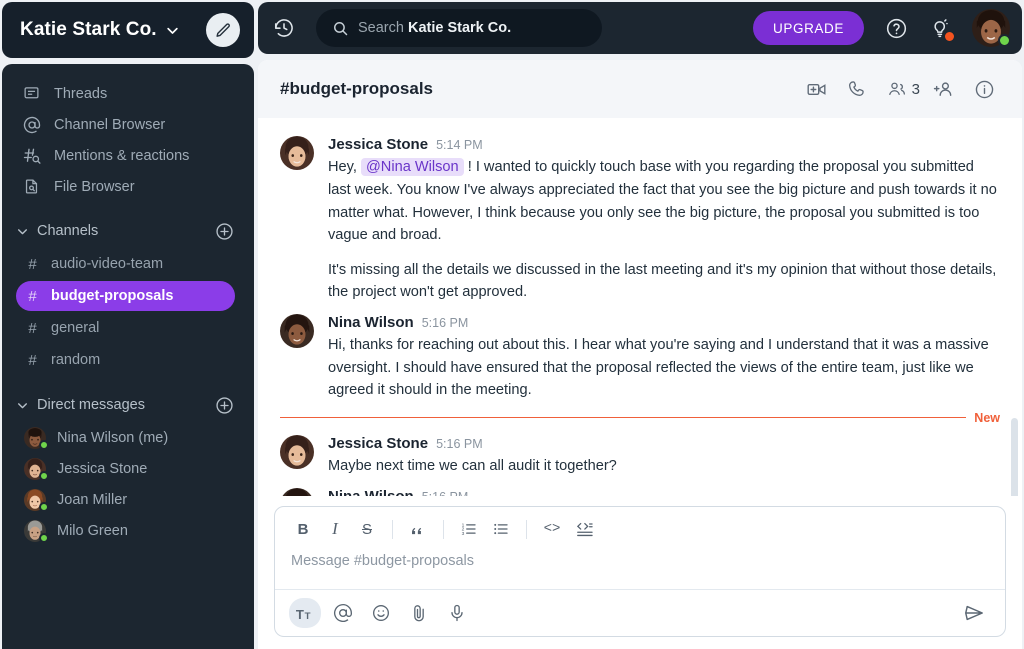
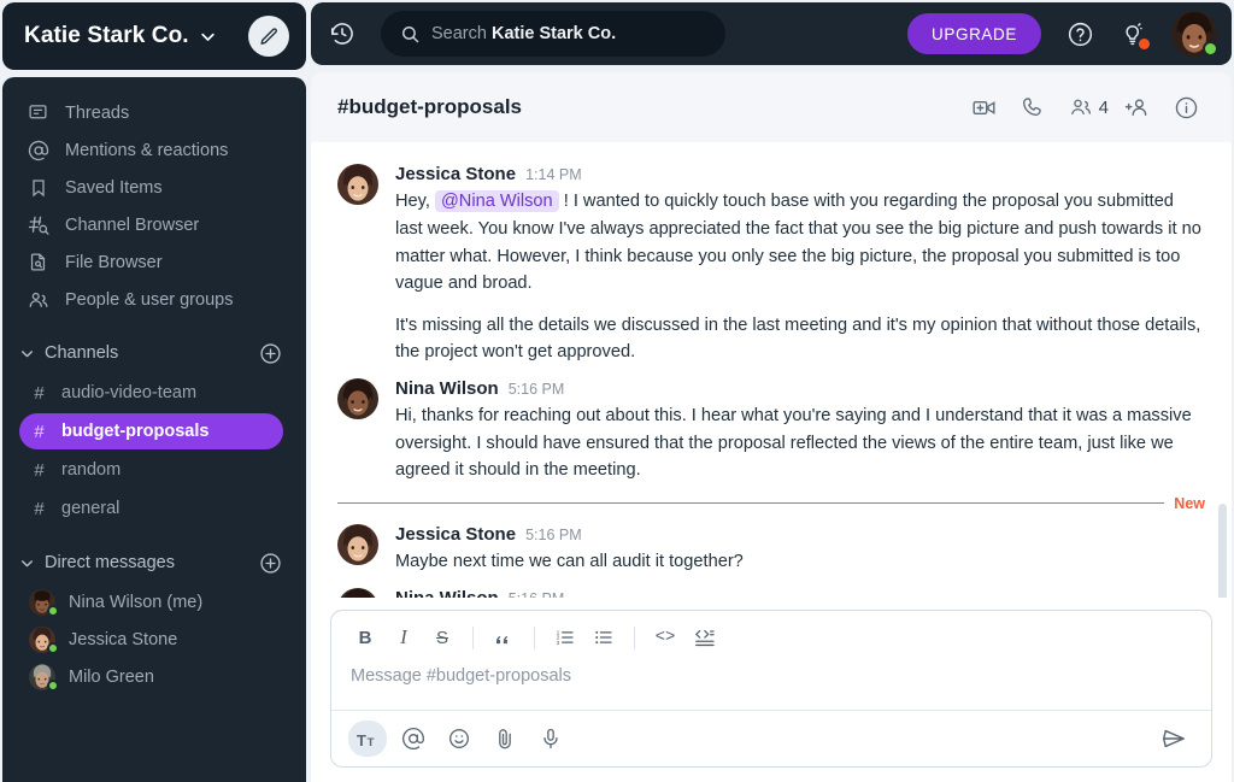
  Katie Stark Co.
  Threads
- Channel Browser
+ Mentions & reactions
+ Saved Items
- Mentions & reactions
+ Channel Browser
  File Browser
+ People & user groups
  Channels
  #
  audio-video-team
  #
  budget-proposals
  #
- general
+ random
  #
- random
+ general
  Direct messages
  Nina Wilson (me)
  Jessica Stone
- Joan Miller
  Milo Green
  Search Katie Stark Co.
  UPGRADE
  #budget-proposals
- 3
+ 4
  Jessica Stone
- 5:14 PM
+ 1:14 PM
  Hey, @Nina Wilson ! I wanted to quickly touch base with you regarding the proposal you submitted last week. You know I've always appreciated the fact that you see the big picture and push towards it no matter what. However, I think because you only see the big picture, the proposal you submitted is too vague and broad.
  It's missing all the details we discussed in the last meeting and it's my opinion that without those details, the project won't get approved.
  Nina Wilson
  5:16 PM
  Hi, thanks for reaching out about this. I hear what you're saying and I understand that it was a massive oversight. I should have ensured that the proposal reflected the views of the entire team, just like we agreed it should in the meeting.
  New
  Jessica Stone
  5:16 PM
  Maybe next time we can all audit it together?
  B
  I
  S
  <>
  Message #budget-proposals
  T
  T
